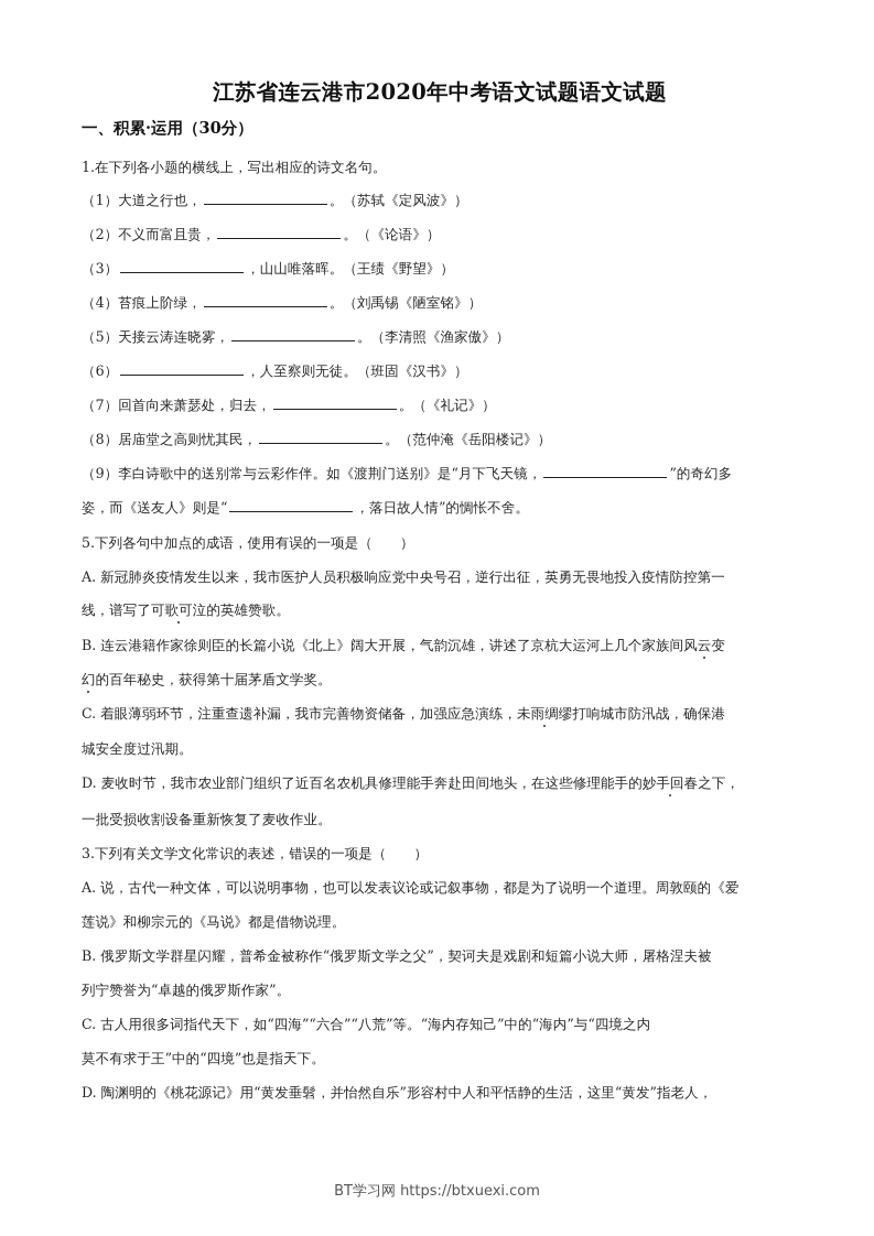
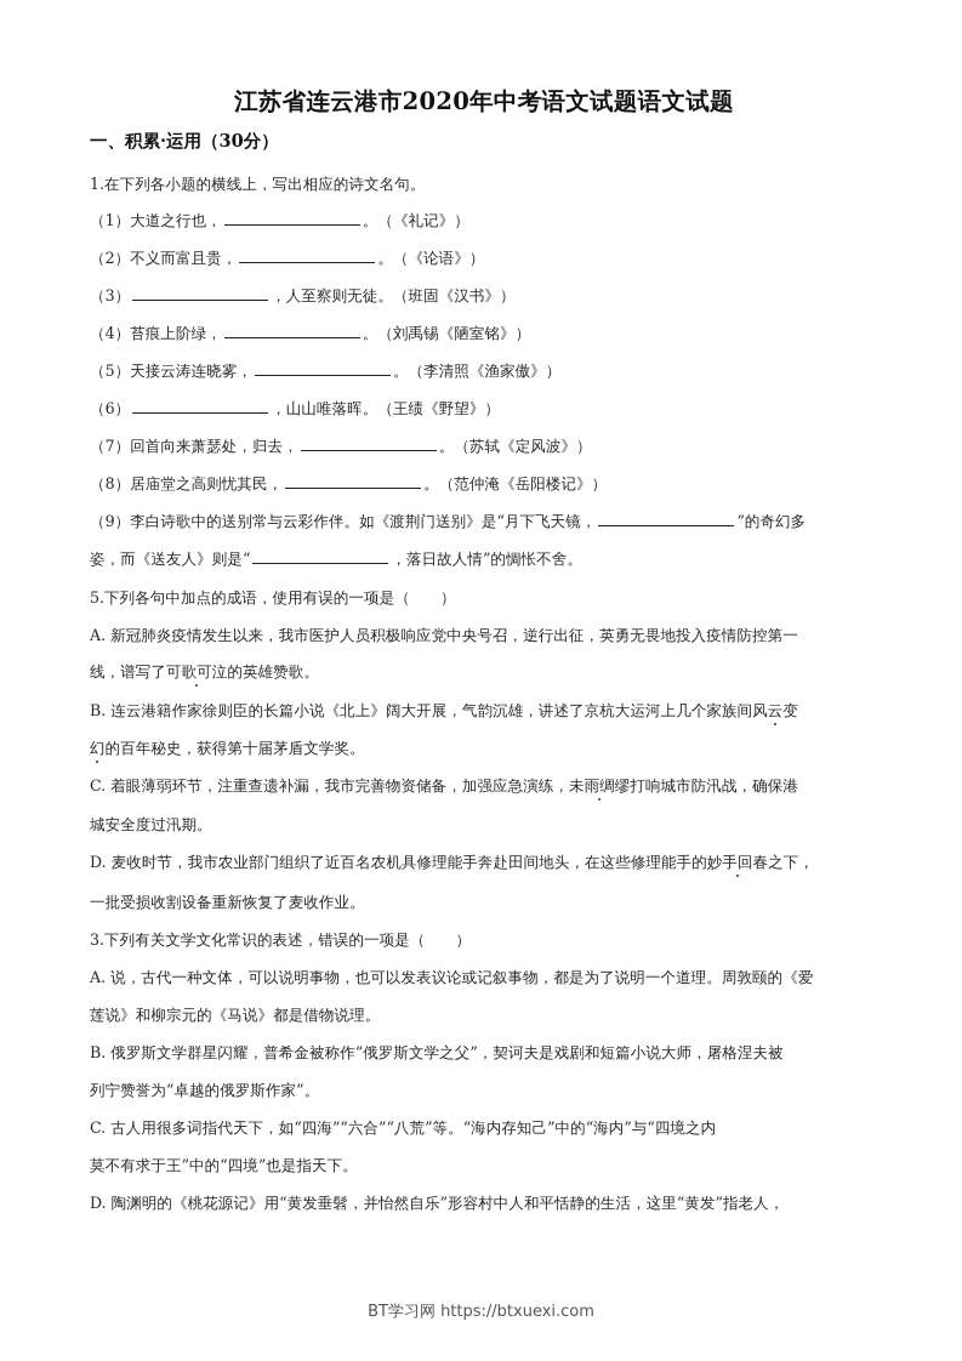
  江苏省连云港市2020年中考语文试题语文试题
  一、积累·运用（30分）
  1.在下列各小题的横线上，写出相应的诗文名句。
- （1）大道之行也， 。（苏轼《定风波》）
+ （1）大道之行也， 。（《礼记》）
  （2）不义而富且贵， 。（《论语》）
- （3） ，山山唯落晖。（王绩《野望》）
+ （3） ，人至察则无徒。（班固《汉书》）
  （4）苔痕上阶绿， 。（刘禹锡《陋室铭》）
  （5）天接云涛连晓雾， 。（李清照《渔家傲》）
- （6） ，人至察则无徒。（班固《汉书》）
+ （6） ，山山唯落晖。（王绩《野望》）
- （7）回首向来萧瑟处，归去， 。（《礼记》）
+ （7）回首向来萧瑟处，归去， 。（苏轼《定风波》）
  （8）居庙堂之高则忧其民， 。（范仲淹《岳阳楼记》）
  （9）李白诗歌中的送别常与云彩作伴。如《渡荆门送别》是“月下飞天镜， ”的奇幻多
  姿，而《送友人》则是“ ，落日故人情”的惆怅不舍。
  5.下列各句中加点的成语，使用有误的一项是（ ）
  A. 新冠肺炎疫情发生以来，我市医护人员积极响应党中央号召，逆行出征，英勇无畏地投入疫情防控第一
  线，谱写了可歌可泣的英雄赞歌。
  B. 连云港籍作家徐则臣的长篇小说《北上》阔大开展，气韵沉雄，讲述了京杭大运河上几个家族间风云变
  幻的百年秘史，获得第十届茅盾文学奖。
  C. 着眼薄弱环节，注重查遗补漏，我市完善物资储备，加强应急演练，未雨绸缪打响城市防汛战，确保港
  城安全度过汛期。
  D. 麦收时节，我市农业部门组织了近百名农机具修理能手奔赴田间地头，在这些修理能手的妙手回春之下，
  一批受损收割设备重新恢复了麦收作业。
  3.下列有关文学文化常识的表述，错误的一项是（ ）
  A. 说，古代一种文体，可以说明事物，也可以发表议论或记叙事物，都是为了说明一个道理。周敦颐的《爱
  莲说》和柳宗元的《马说》都是借物说理。
  B. 俄罗斯文学群星闪耀，普希金被称作“俄罗斯文学之父”，契诃夫是戏剧和短篇小说大师，屠格涅夫被
  列宁赞誉为“卓越的俄罗斯作家”。
  C. 古人用很多词指代天下，如“四海”“六合”“八荒”等。“海内存知己”中的“海内”与“四境之内
  莫不有求于王”中的“四境”也是指天下。
  D. 陶渊明的《桃花源记》用“黄发垂髫，并怡然自乐”形容村中人和平恬静的生活，这里“黄发”指老人，
  BT学习网 https://btxuexi.com
